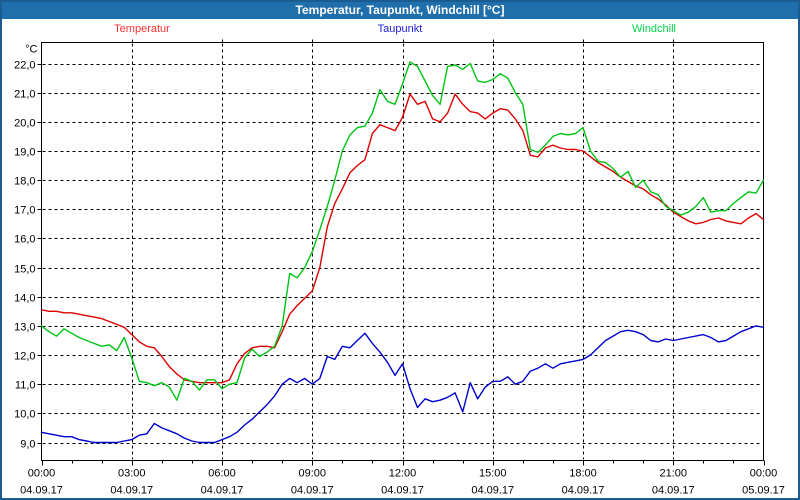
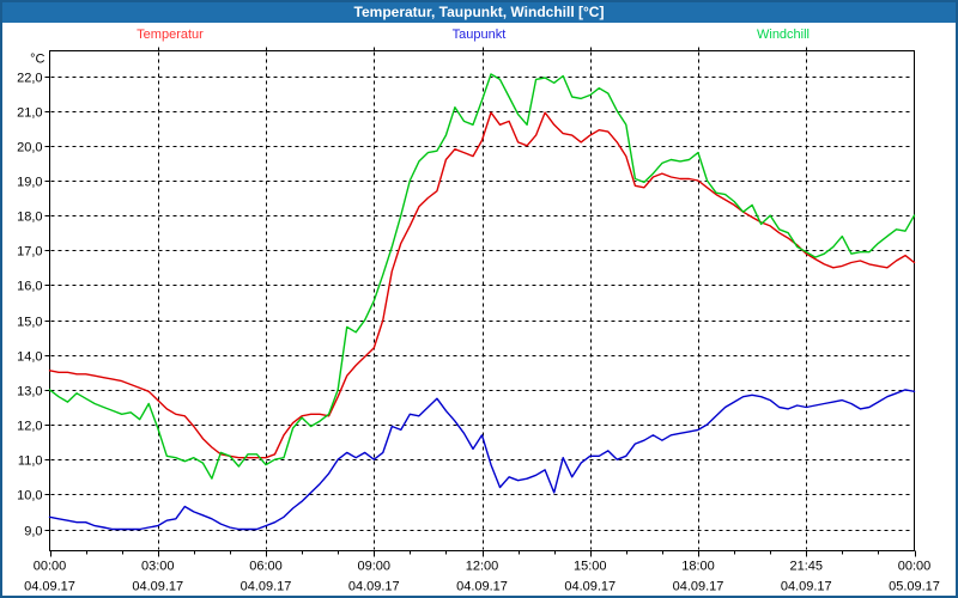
  Temperatur, Taupunkt, Windchill [°C]
  22,0
  21,0
  20,0
  19,0
  18,0
  17,0
  16,0
  15,0
  14,0
  13,0
  12,0
  11,0
  10,0
  9,0
  °C
  00:00
  04.09.17
  03:00
  04.09.17
  06:00
  04.09.17
  09:00
  04.09.17
  12:00
  04.09.17
  15:00
  04.09.17
  18:00
  04.09.17
- 21:00
+ 21:45
  04.09.17
  00:00
  05.09.17
  Temperatur
  Taupunkt
  Windchill
